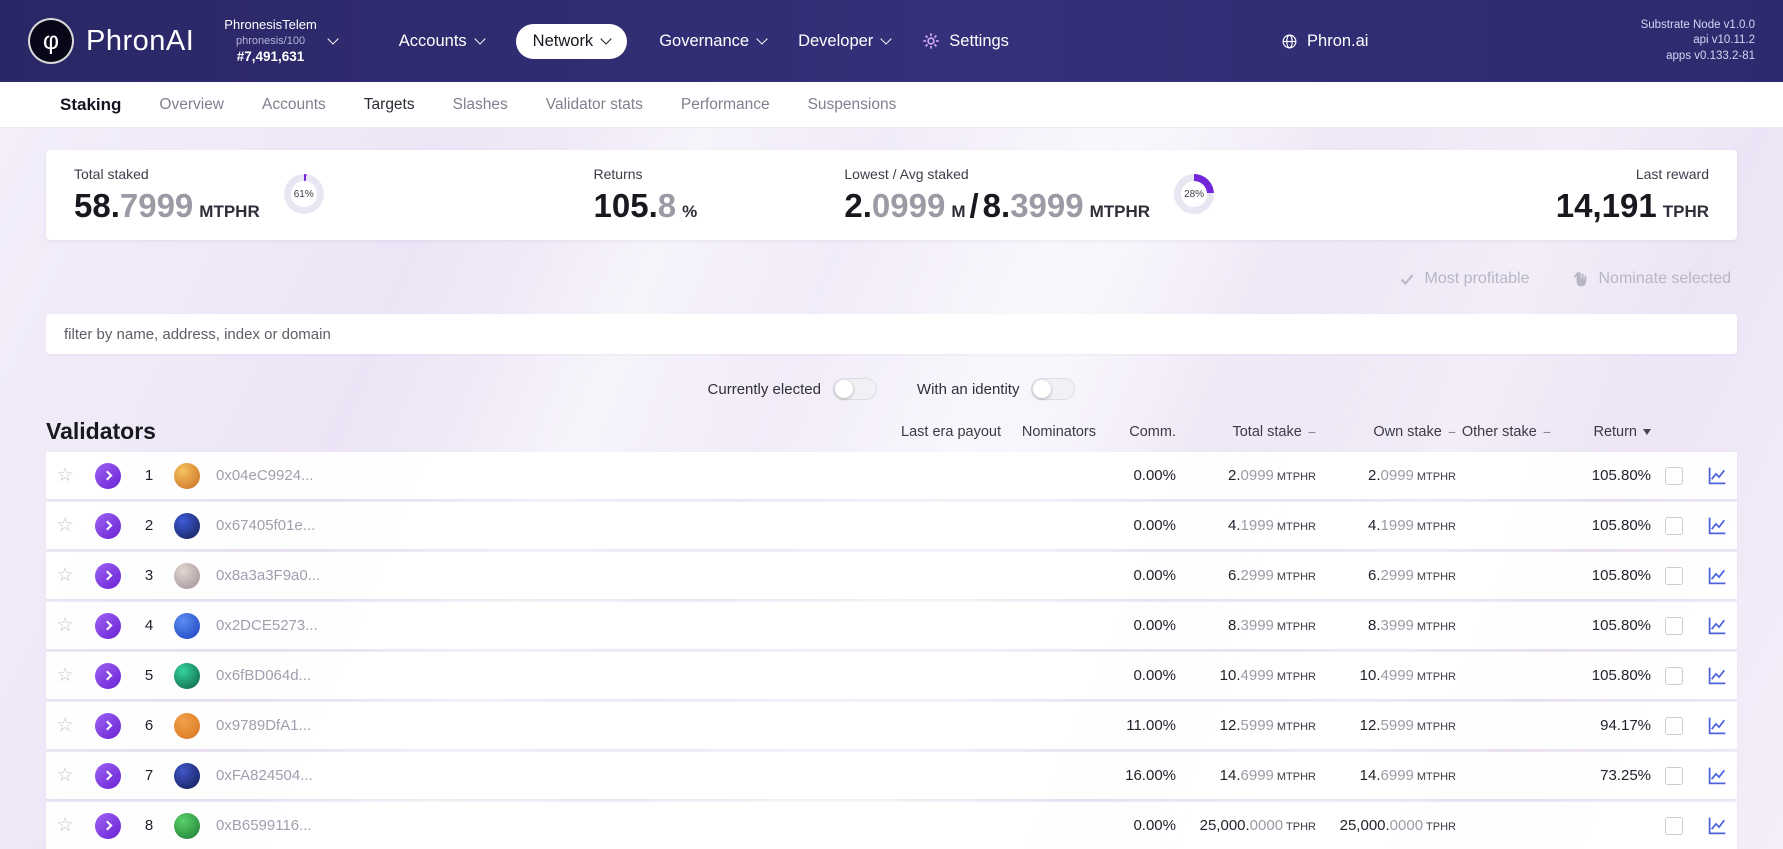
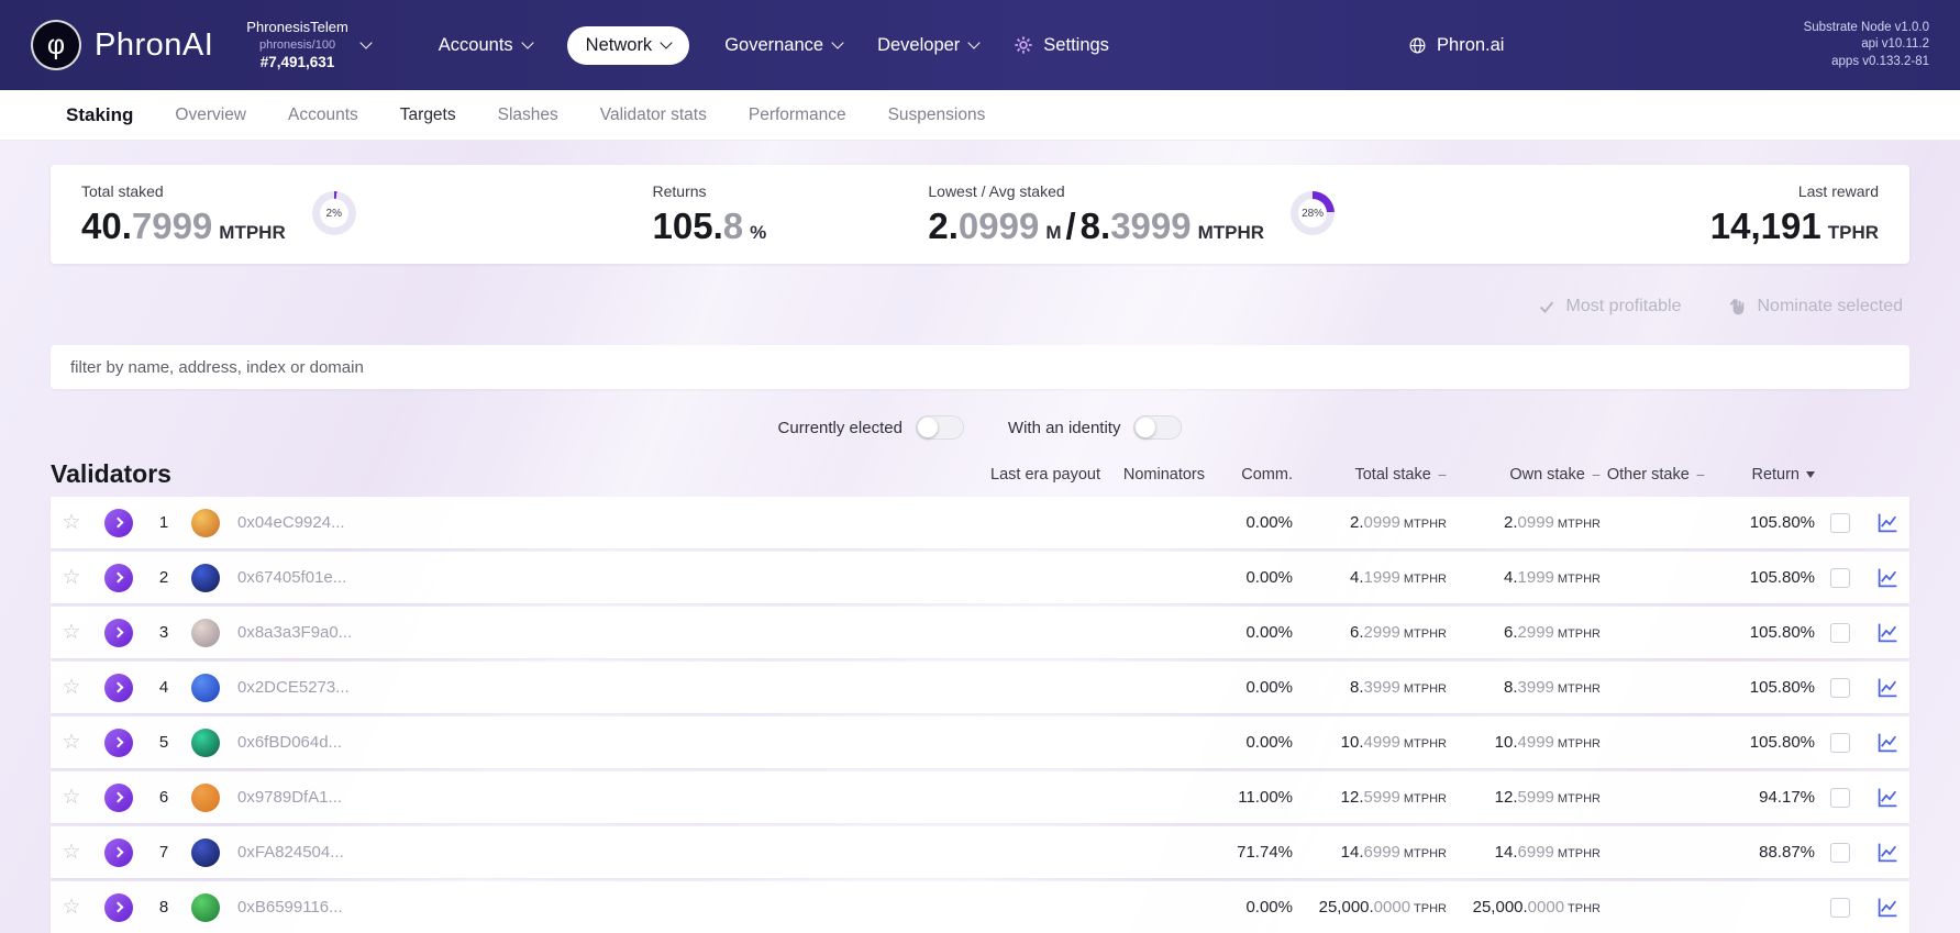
  φ
  PhronAI
  PhronesisTelem
  phronesis/100
  #7,491,631
  Accounts
  Network
  Governance
  Developer
  Settings
  Phron.ai
  Substrate Node v1.0.0
  api v10.11.2
  apps v0.133.2-81
  Staking
  Overview
  Accounts
  Targets
  Slashes
  Validator stats
  Performance
  Suspensions
  Total staked
- 58.7999 MTPHR
+ 40.7999 MTPHR
- 61%
+ 2%
  Returns
  105.8 %
  Lowest / Avg staked
  2.0999 M /8.3999 MTPHR
  28%
  Last reward
  14,191 TPHR
  Most profitable
  Nominate selected
  filter by name, address, index or domain
  Currently elected
  With an identity
  Validators
  Last era payout
  Nominators
  Comm.
  Total stake
  −
  Own stake
  −
  Other stake
  −
  Return
  ☆
  1
  0x04eC9924...
  0.00%
  2.0999 MTPHR
  2.0999 MTPHR
  105.80%
  ☆
  2
  0x67405f01e...
  0.00%
  4.1999 MTPHR
  4.1999 MTPHR
  105.80%
  ☆
  3
  0x8a3a3F9a0...
  0.00%
  6.2999 MTPHR
  6.2999 MTPHR
  105.80%
  ☆
  4
  0x2DCE5273...
  0.00%
  8.3999 MTPHR
  8.3999 MTPHR
  105.80%
  ☆
  5
  0x6fBD064d...
  0.00%
  10.4999 MTPHR
  10.4999 MTPHR
  105.80%
  ☆
  6
  0x9789DfA1...
  11.00%
  12.5999 MTPHR
  12.5999 MTPHR
  94.17%
  ☆
  7
  0xFA824504...
- 16.00%
+ 71.74%
  14.6999 MTPHR
  14.6999 MTPHR
- 73.25%
+ 88.87%
  ☆
  8
  0xB6599116...
  0.00%
  25,000.0000 TPHR
  25,000.0000 TPHR
